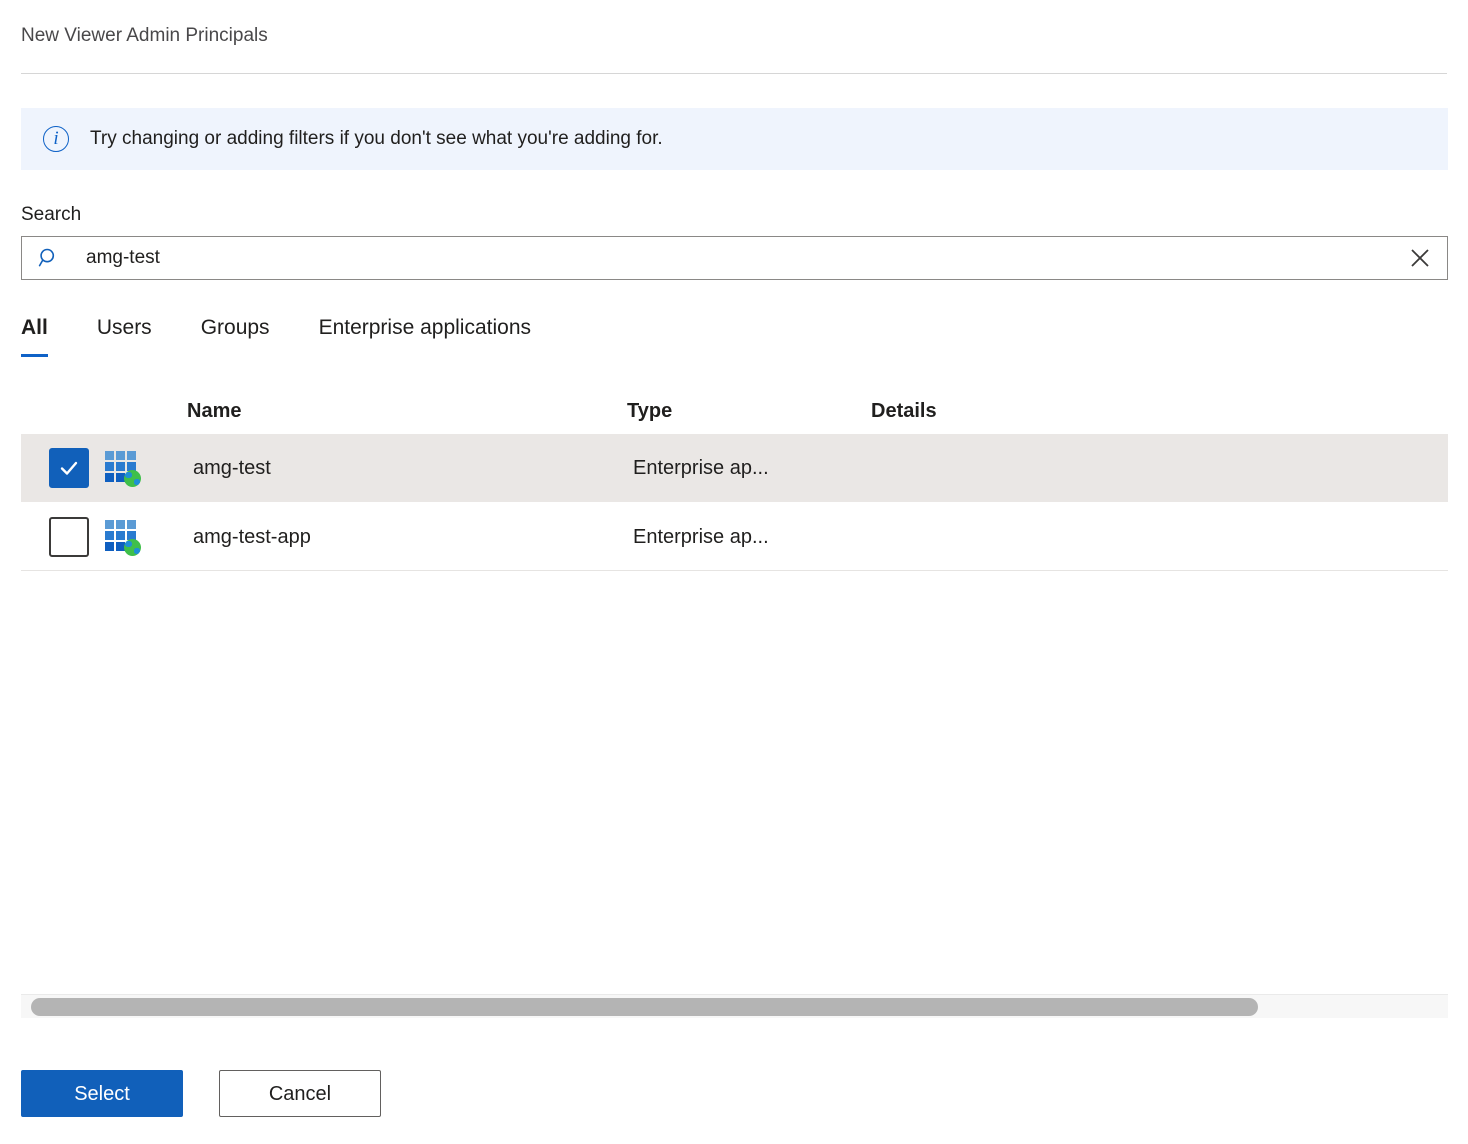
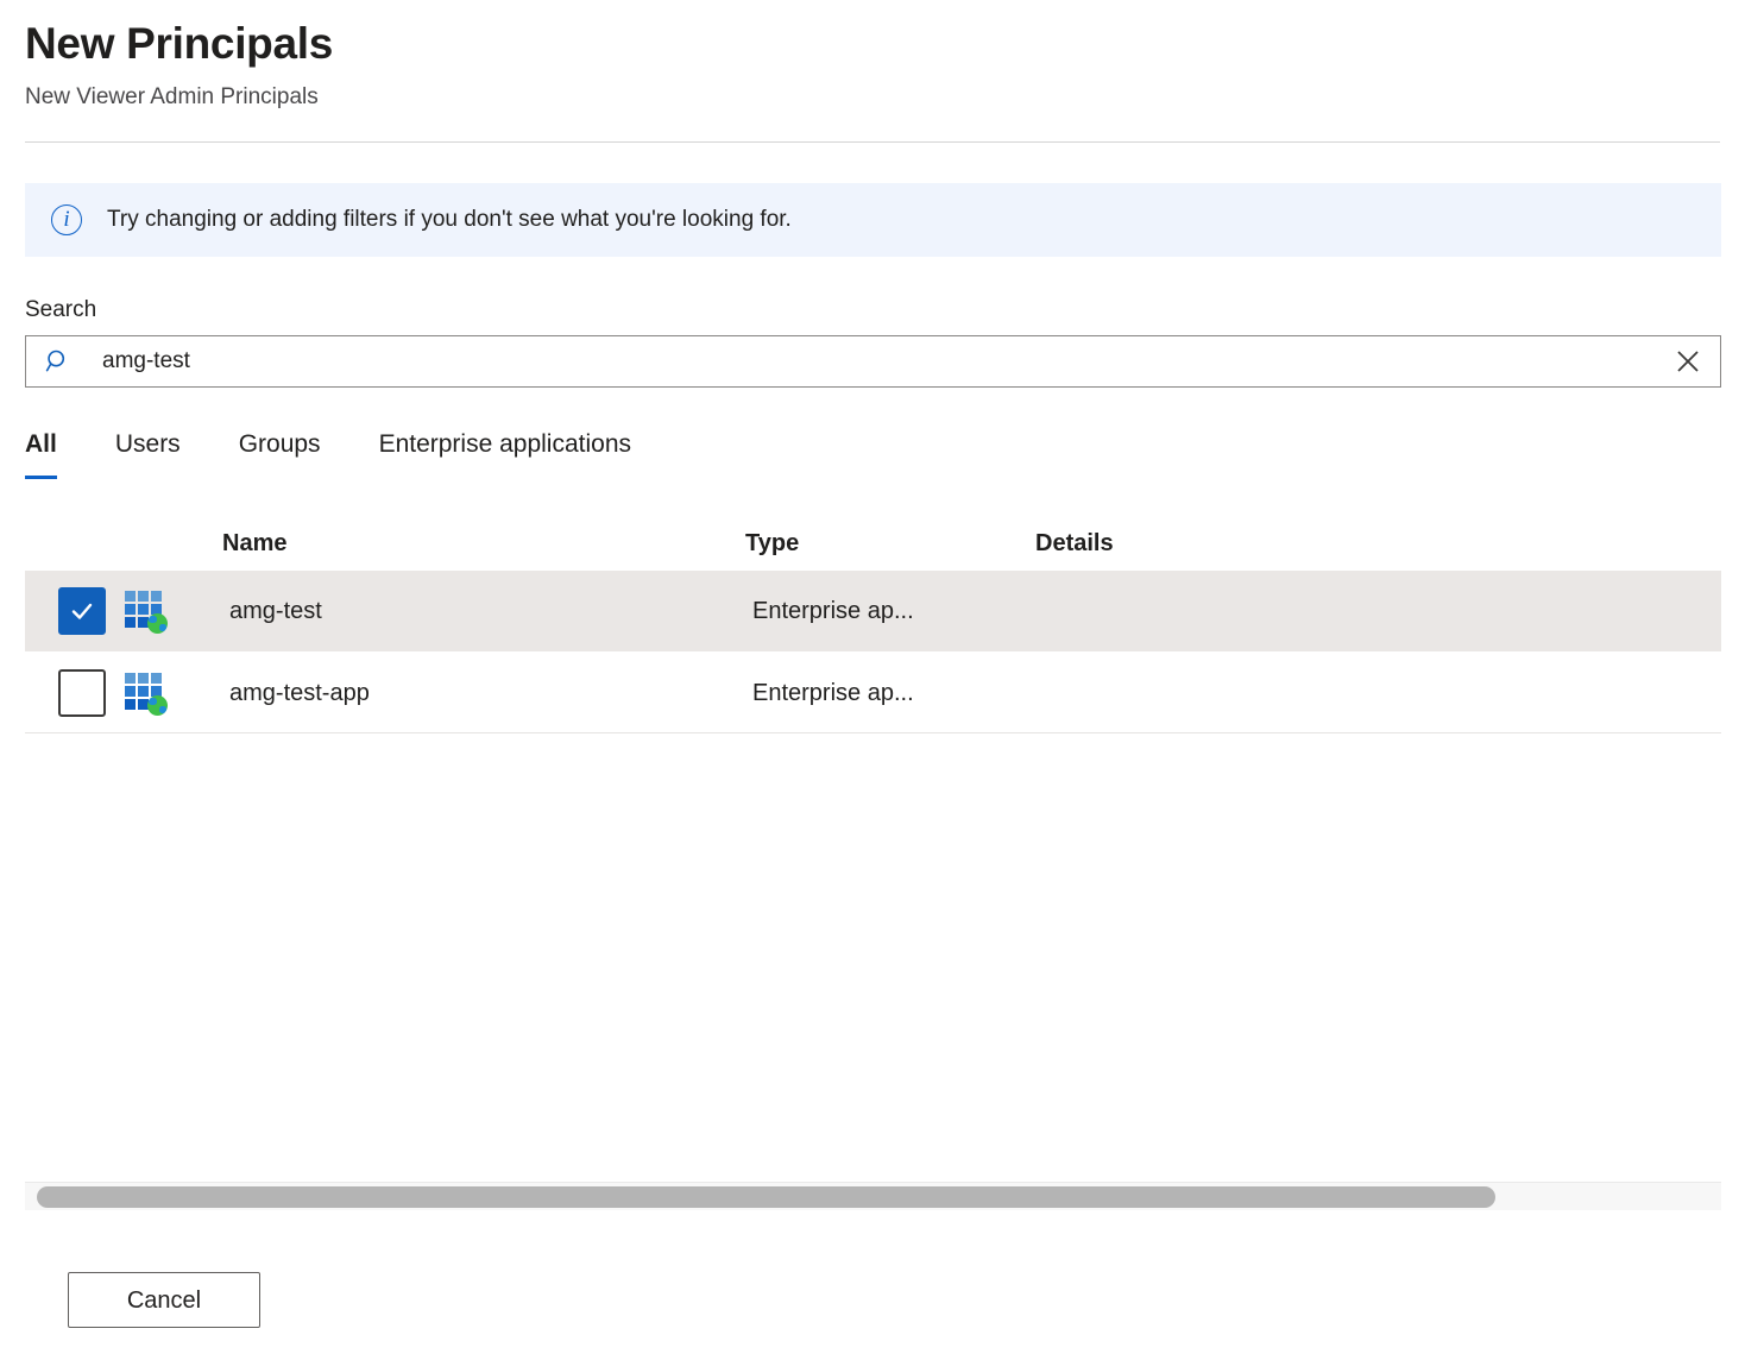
+ New Principals
  New Viewer Admin Principals
  i
- Try changing or adding filters if you don't see what you're adding for.
+ Try changing or adding filters if you don't see what you're looking for.
  Search
  amg-test
  All
  Users
  Groups
  Enterprise applications
  Name
  Type
  Details
  amg-test
  Enterprise ap...
  amg-test-app
  Enterprise ap...
- Select
  Cancel
